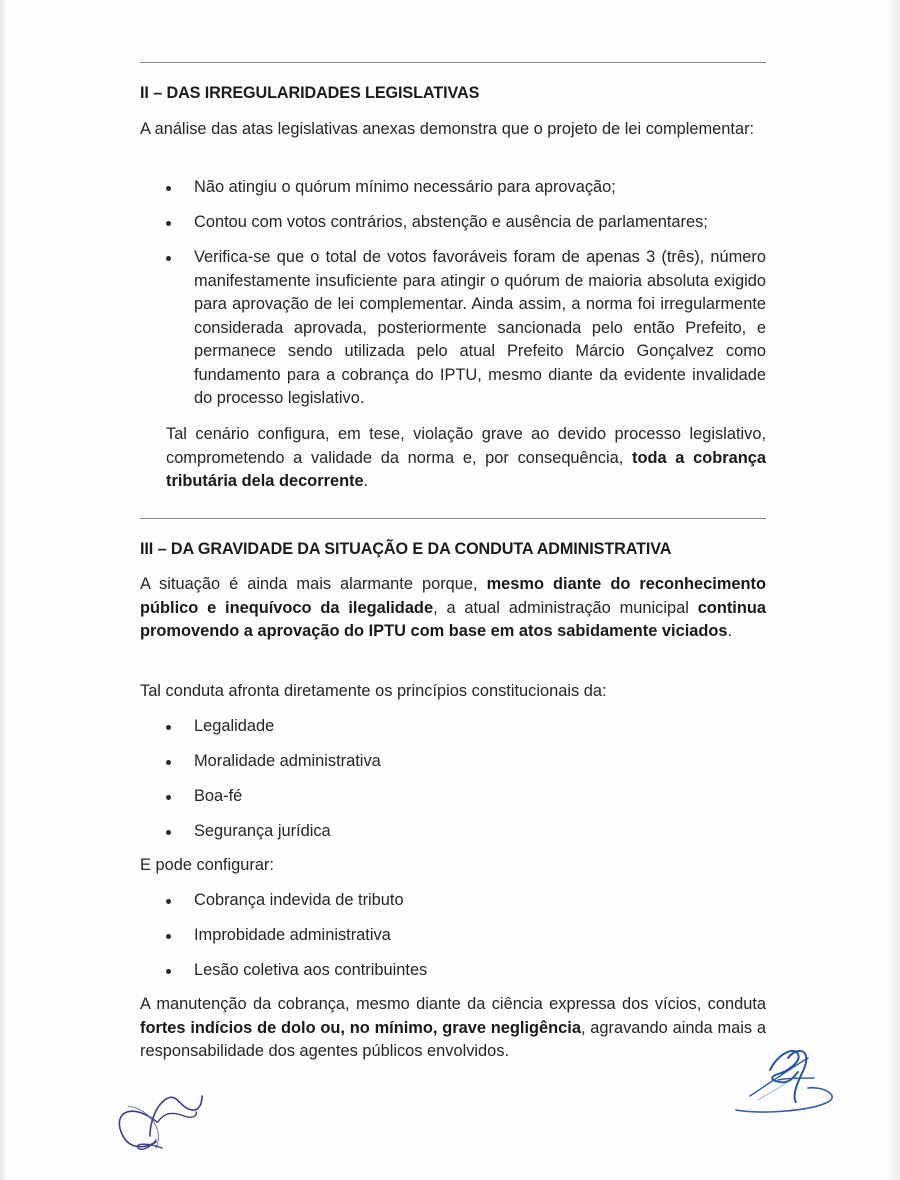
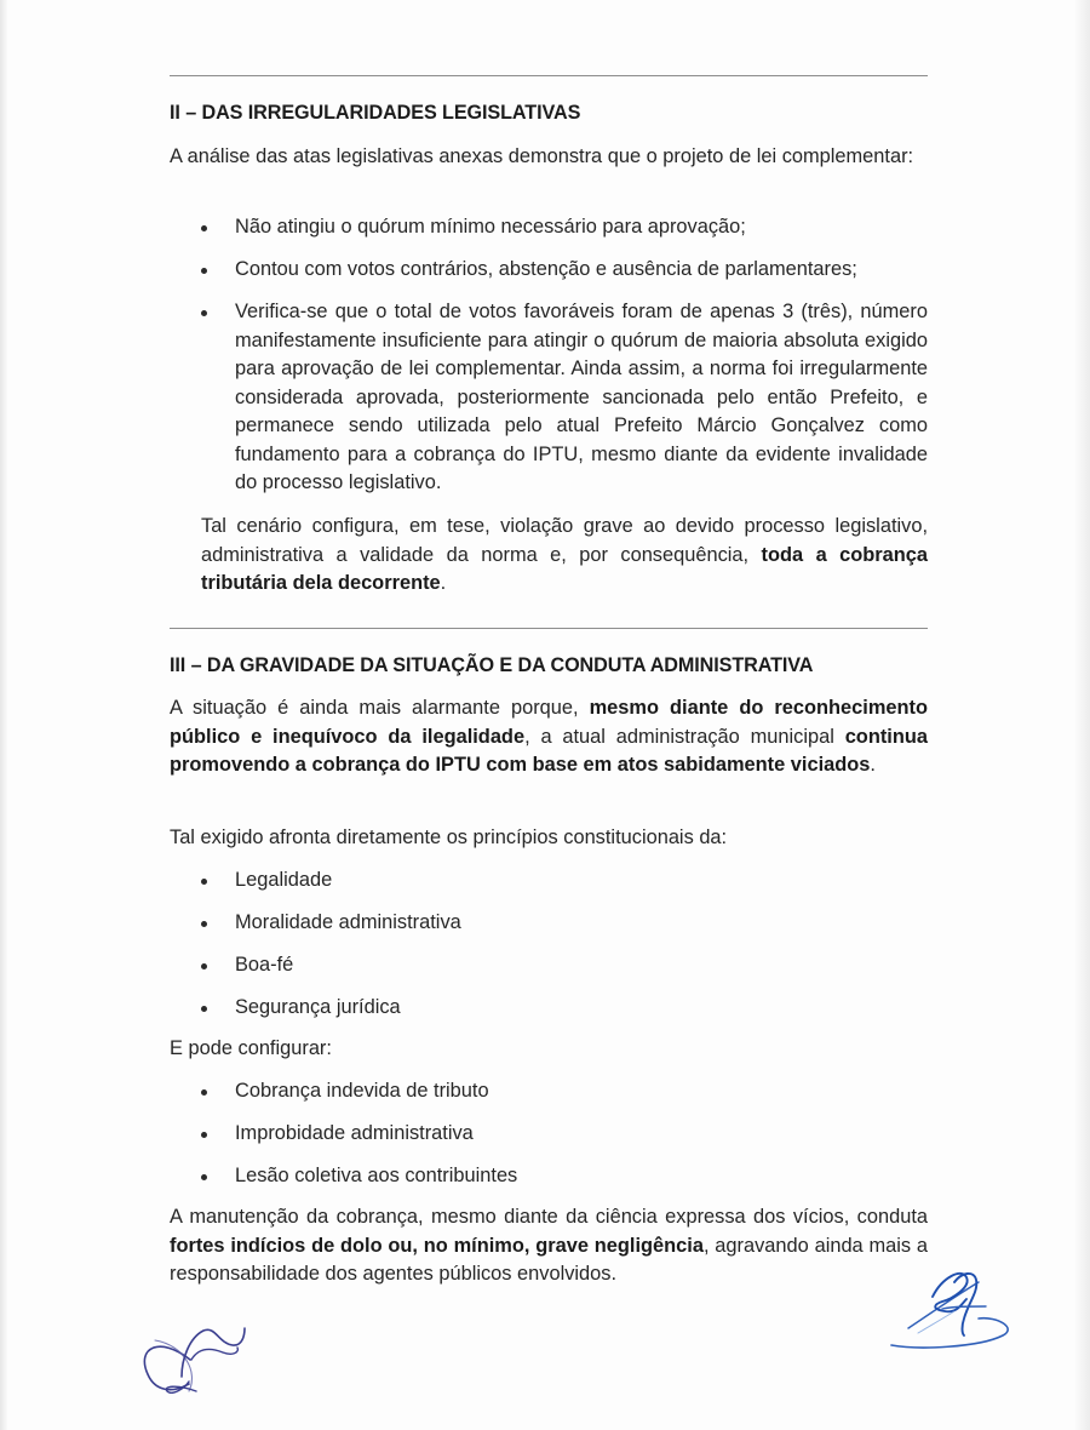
  II – DAS IRREGULARIDADES LEGISLATIVAS
  A análise das atas legislativas anexas demonstra que o projeto de lei complementar:
  Não atingiu o quórum mínimo necessário para aprovação;
  Contou com votos contrários, abstenção e ausência de parlamentares;
  Verifica-se que o total de votos favoráveis foram de apenas 3 (três), número manifestamente insuficiente para atingir o quórum de maioria absoluta exigido para aprovação de lei complementar. Ainda assim, a norma foi irregularmente considerada aprovada, posteriormente sancionada pelo então Prefeito, e permanece sendo utilizada pelo atual Prefeito Márcio Gonçalvez como fundamento para a cobrança do IPTU, mesmo diante da evidente invalidade do processo legislativo.
- Tal cenário configura, em tese, violação grave ao devido processo legislativo, comprometendo a validade da norma e, por consequência, toda a cobrança tributária dela decorrente.
+ Tal cenário configura, em tese, violação grave ao devido processo legislativo, administrativa a validade da norma e, por consequência, toda a cobrança tributária dela decorrente.
  III – DA GRAVIDADE DA SITUAÇÃO E DA CONDUTA ADMINISTRATIVA
- A situação é ainda mais alarmante porque, mesmo diante do reconhecimento público e inequívoco da ilegalidade, a atual administração municipal continua promovendo a aprovação do IPTU com base em atos sabidamente viciados.
+ A situação é ainda mais alarmante porque, mesmo diante do reconhecimento público e inequívoco da ilegalidade, a atual administração municipal continua promovendo a cobrança do IPTU com base em atos sabidamente viciados.
- Tal conduta afronta diretamente os princípios constitucionais da:
+ Tal exigido afronta diretamente os princípios constitucionais da:
  Legalidade
  Moralidade administrativa
  Boa-fé
  Segurança jurídica
  E pode configurar:
  Cobrança indevida de tributo
  Improbidade administrativa
  Lesão coletiva aos contribuintes
  A manutenção da cobrança, mesmo diante da ciência expressa dos vícios, conduta fortes indícios de dolo ou, no mínimo, grave negligência, agravando ainda mais a responsabilidade dos agentes públicos envolvidos.
